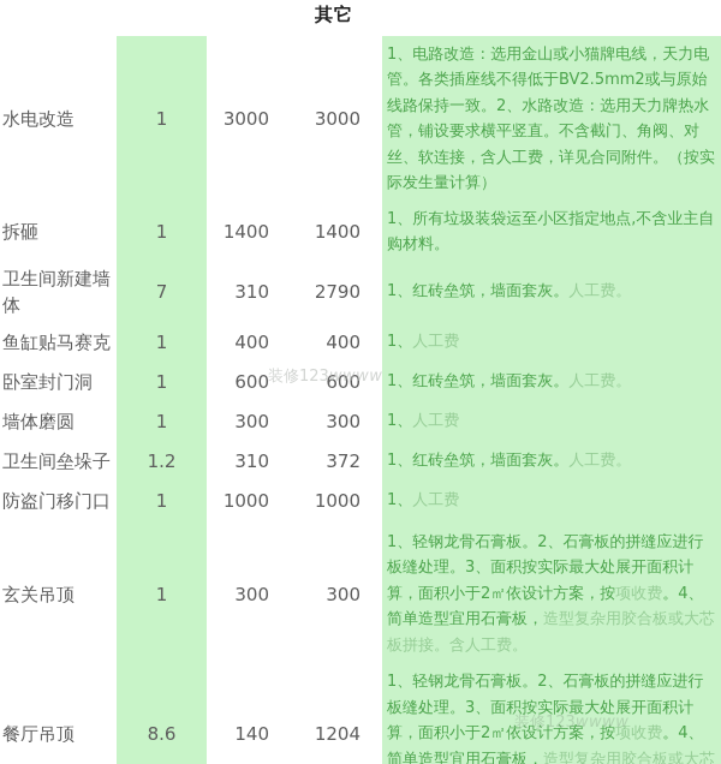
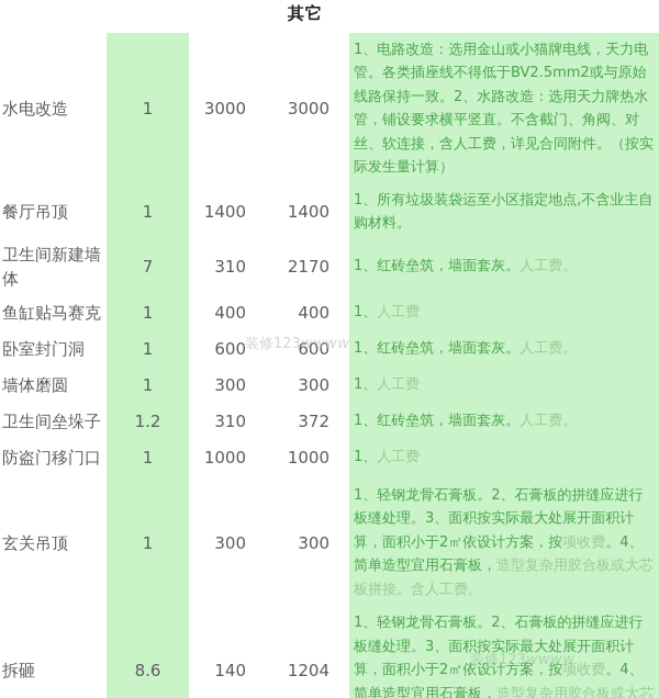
  其它
  水电改造
  1
  3000
  3000
  1、电路改造：选用金山或小猫牌电线，天力电管。各类插座线不得低于BV2.5mm2或与原始线路保持一致。2、水路改造：选用天力牌热水管，铺设要求横平竖直。不含截门、角阀、对丝、软连接，含人工费，详见合同附件。（按实际发生量计算）
- 拆砸
+ 餐厅吊顶
  1
  1400
  1400
  1、所有垃圾装袋运至小区指定地点,不含业主自购材料。
  卫生间新建墙体
  7
  310
- 2790
+ 2170
  1、红砖垒筑，墙面套灰。人工费。
  鱼缸贴马赛克
  1
  400
  400
  1、人工费
  卧室封门洞
  1
  600
  600
  1、红砖垒筑，墙面套灰。人工费。
  墙体磨圆
  1
  300
  300
  1、人工费
  卫生间垒垛子
  1.2
  310
  372
  1、红砖垒筑，墙面套灰。人工费。
  防盗门移门口
  1
  1000
  1000
  1、人工费
  玄关吊顶
  1
  300
  300
  1、轻钢龙骨石膏板。2、石膏板的拼缝应进行板缝处理。3、面积按实际最大处展开面积计算，面积小于2㎡依设计方案，按项收费。4、简单造型宜用石膏板，造型复杂用胶合板或大芯板拼接。含人工费。
- 餐厅吊顶
+ 拆砸
  8.6
  140
  1204
  1、轻钢龙骨石膏板。2、石膏板的拼缝应进行板缝处理。3、面积按实际最大处展开面积计算，面积小于2㎡依设计方案，按项收费。4、简单造型宜用石膏板，造型复杂用胶合板或大芯
  装修123wwww
  装修123wwww
